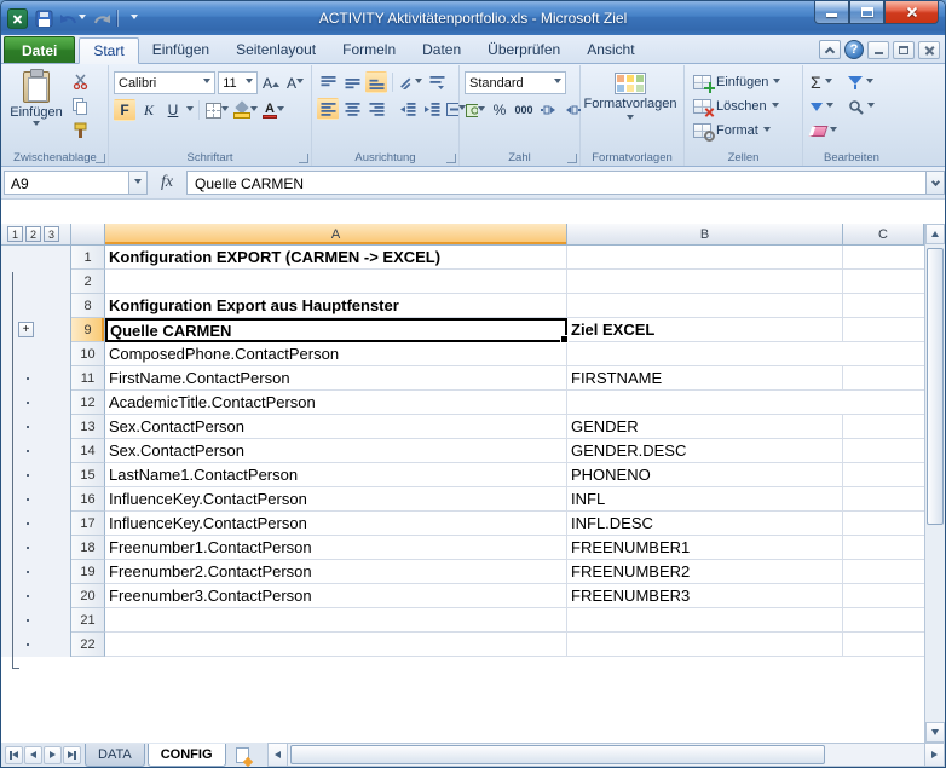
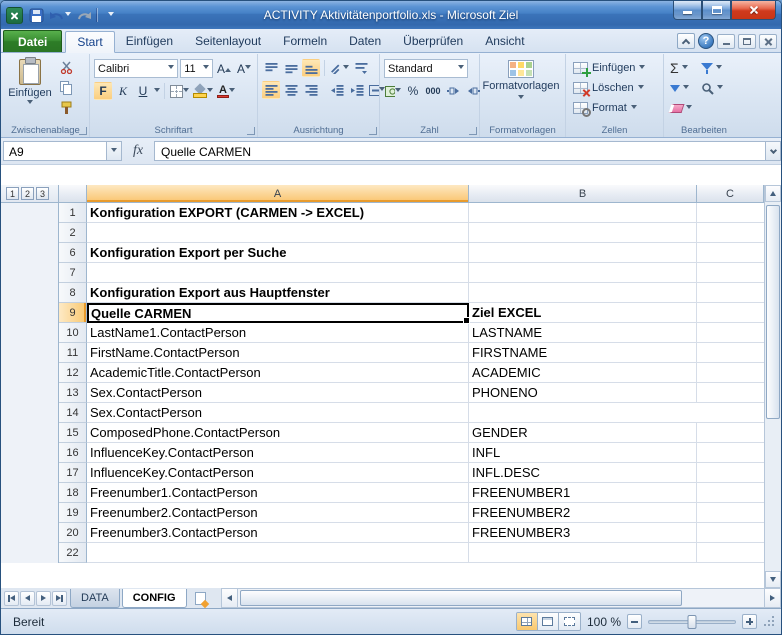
  ACTIVITY Aktivitätenportfolio.xls - Microsoft Ziel
  Datei
  Start
  Einfügen
  Seitenlayout
  Formeln
  Daten
  Überprüfen
  Ansicht
  ?
  Einfügen
  Zwischenablage
  Calibri
  11
  A
  A
  F
  K
  U
  A
  Schriftart
  Ausrichtung
  Standard
  %
  000
  Zahl
  Formatvorlagen
  Formatvorlagen
  Einfügen
  Löschen
  Format
  Zellen
  Σ
  Bearbeiten
  A9
  fx
  Quelle CARMEN
  1
  2
  3
  A
  B
  C
  1
  Konfiguration EXPORT (CARMEN -> EXCEL)
  2
+ 6
+ Konfiguration Export per Suche
+ 7
  8
  Konfiguration Export aus Hauptfenster
  9
  Quelle CARMEN
  Ziel EXCEL
  10
- ComposedPhone.ContactPerson
+ LastName1.ContactPerson
+ LASTNAME
  11
  FirstName.ContactPerson
  FIRSTNAME
  12
  AcademicTitle.ContactPerson
+ ACADEMIC
  13
  Sex.ContactPerson
- GENDER
+ PHONENO
  14
  Sex.ContactPerson
- GENDER.DESC
  15
- LastName1.ContactPerson
+ ComposedPhone.ContactPerson
- PHONENO
+ GENDER
  16
  InfluenceKey.ContactPerson
  INFL
  17
  InfluenceKey.ContactPerson
  INFL.DESC
  18
  Freenumber1.ContactPerson
  FREENUMBER1
  19
  Freenumber2.ContactPerson
  FREENUMBER2
  20
  Freenumber3.ContactPerson
  FREENUMBER3
- 21
  22
- +
  DATA
  CONFIG
+ Bereit
+ 100 %
